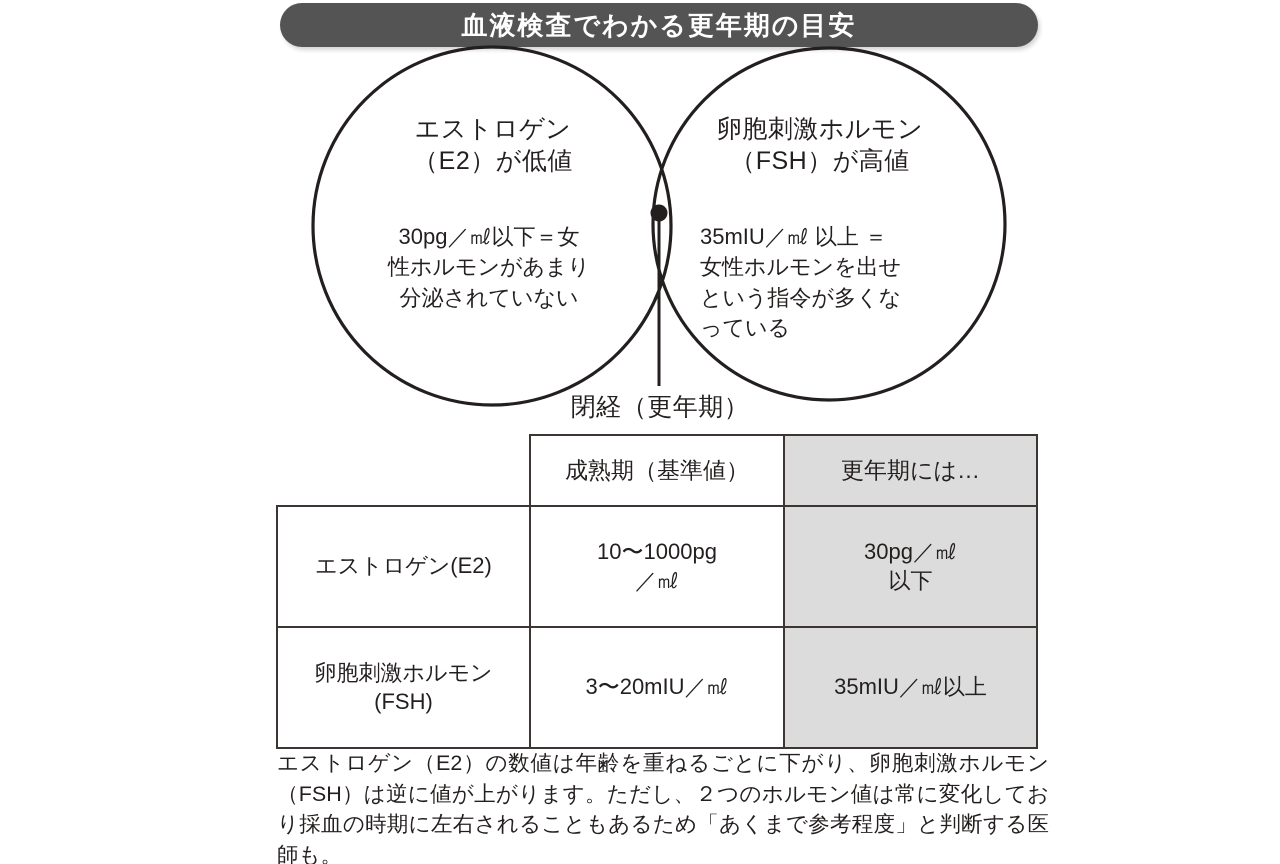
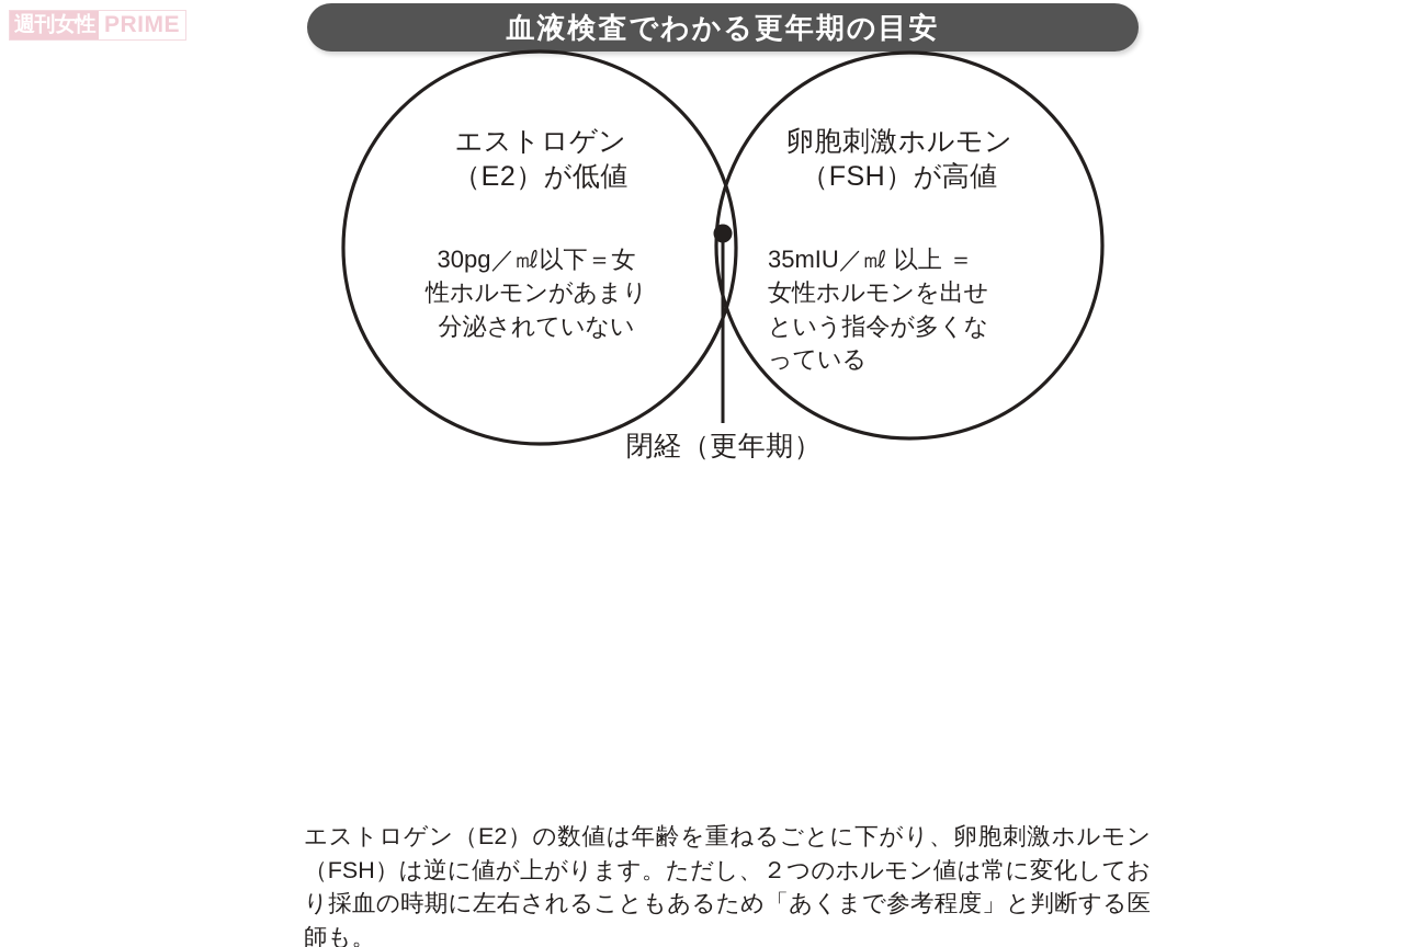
+ 週刊女性
+ PRIME
  血液検査でわかる更年期の目安
  エストロゲン
  （E2）が低値
  30pg／㎖以下＝女
  性ホルモンがあまり
  分泌されていない
  卵胞刺激ホルモン
  （FSH）が高値
  35mIU／㎖ 以上 ＝
  女性ホルモンを出せ
  という指令が多くな
  っている
  閉経（更年期）
- 	成熟期（基準値）	更年期には…
- エストロゲン(E2)	10〜1000pg ／㎖	30pg／㎖ 以下
- 卵胞刺激ホルモン (FSH)	3〜20mIU／㎖	35mIU／㎖以上
  エストロゲン（E2）の数値は年齢を重ねるごとに下がり、卵胞刺激ホルモン（FSH）は逆に値が上がります。ただし、２つのホルモン値は常に変化しており採血の時期に左右されることもあるため「あくまで参考程度」と判断する医師も。
